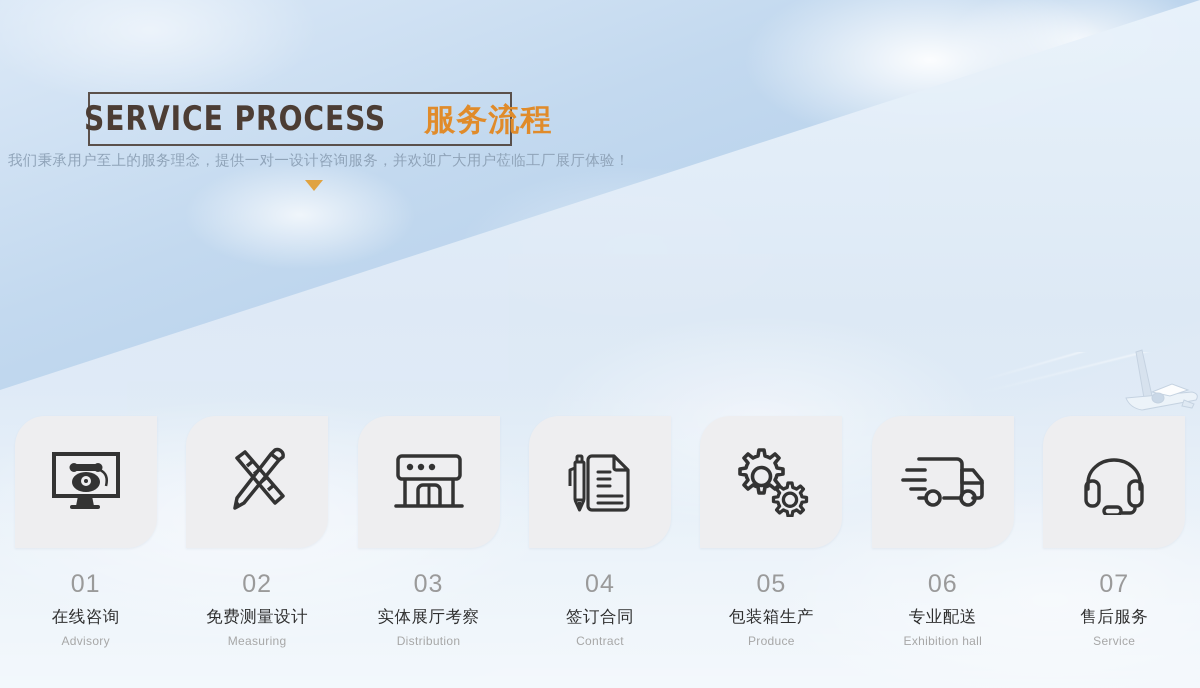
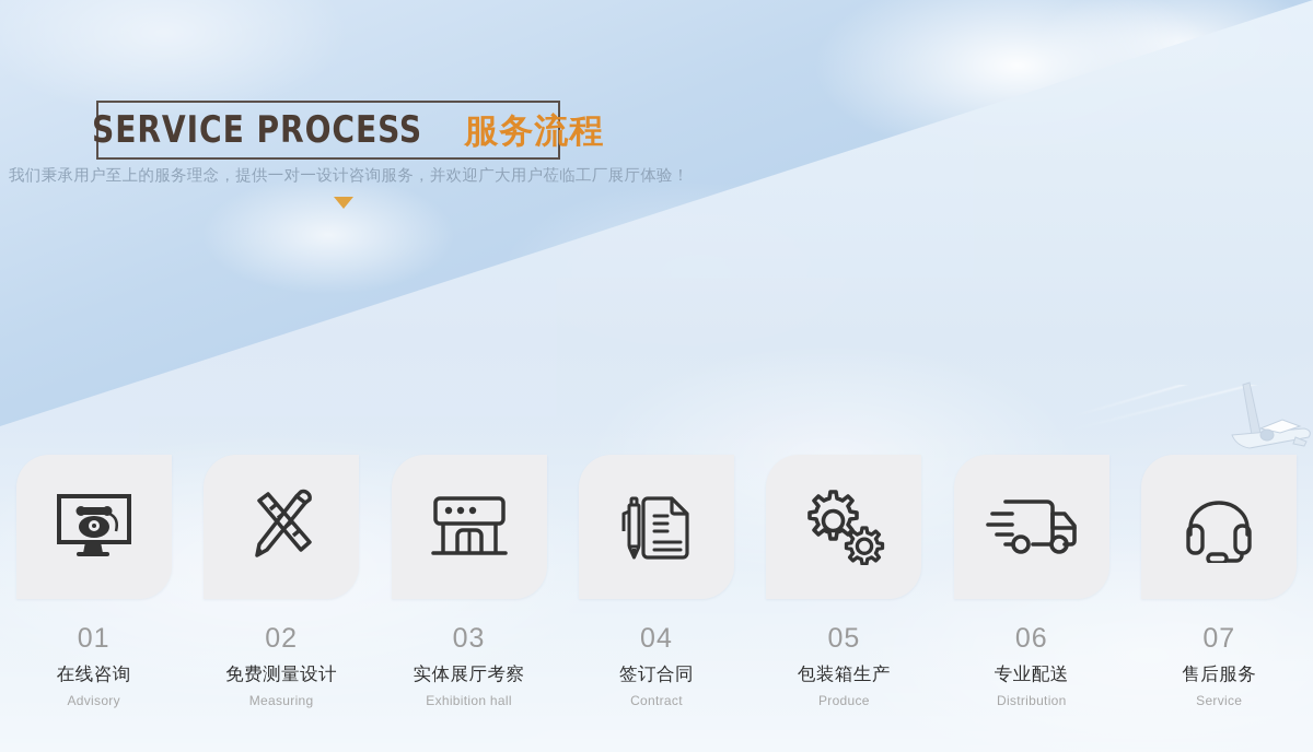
  SERVICE PROCESS 服务流程
  我们秉承用户至上的服务理念，提供一对一设计咨询服务，并欢迎广大用户莅临工厂展厅体验！
  01
  在线咨询
  Advisory
  02
  免费测量设计
  Measuring
  03
  实体展厅考察
- Distribution
+ Exhibition hall
  04
  签订合同
  Contract
  05
  包装箱生产
  Produce
  06
  专业配送
- Exhibition hall
+ Distribution
  07
  售后服务
  Service
